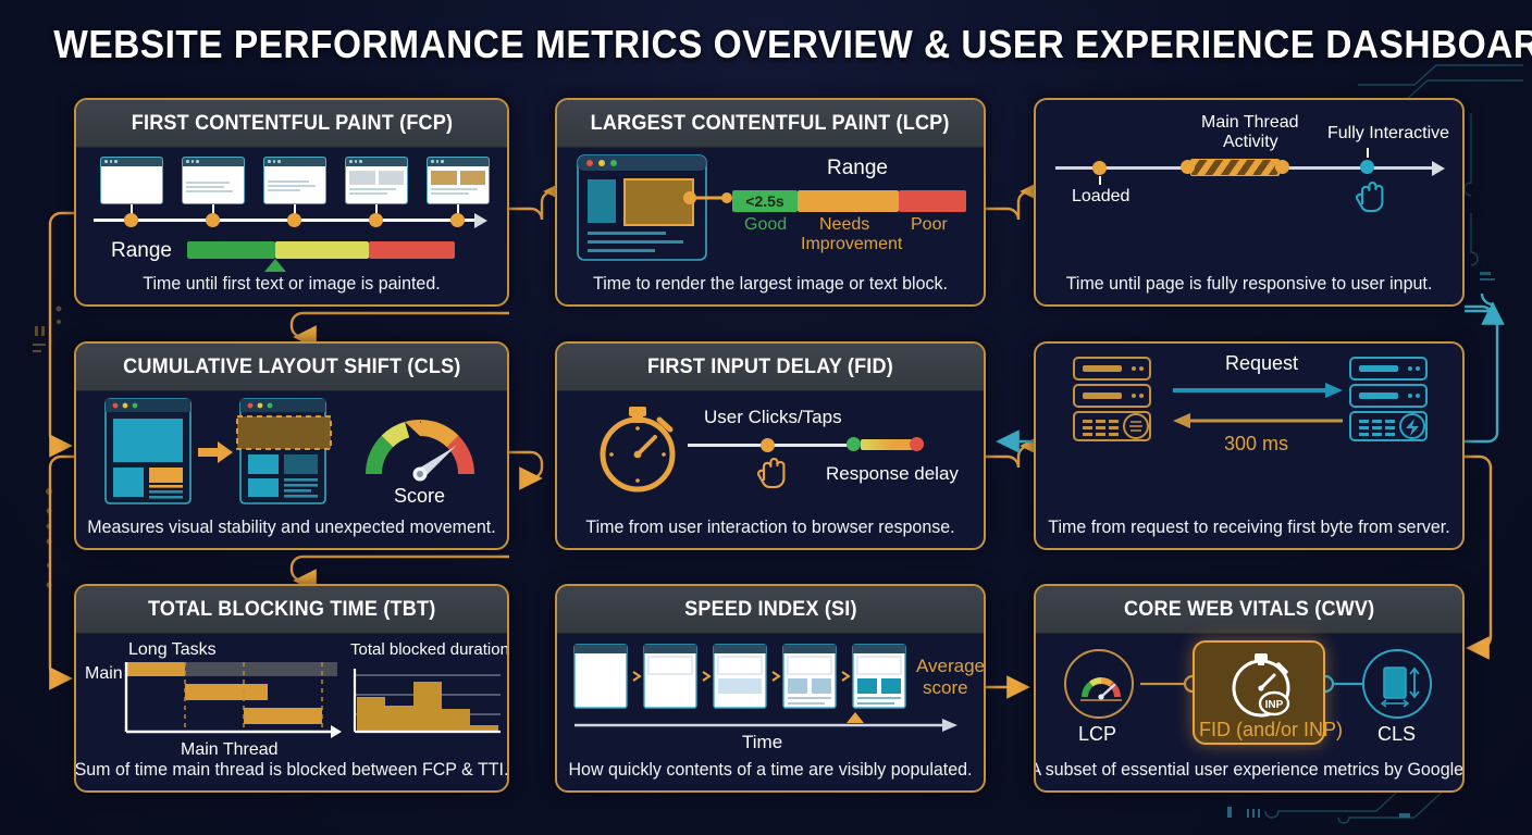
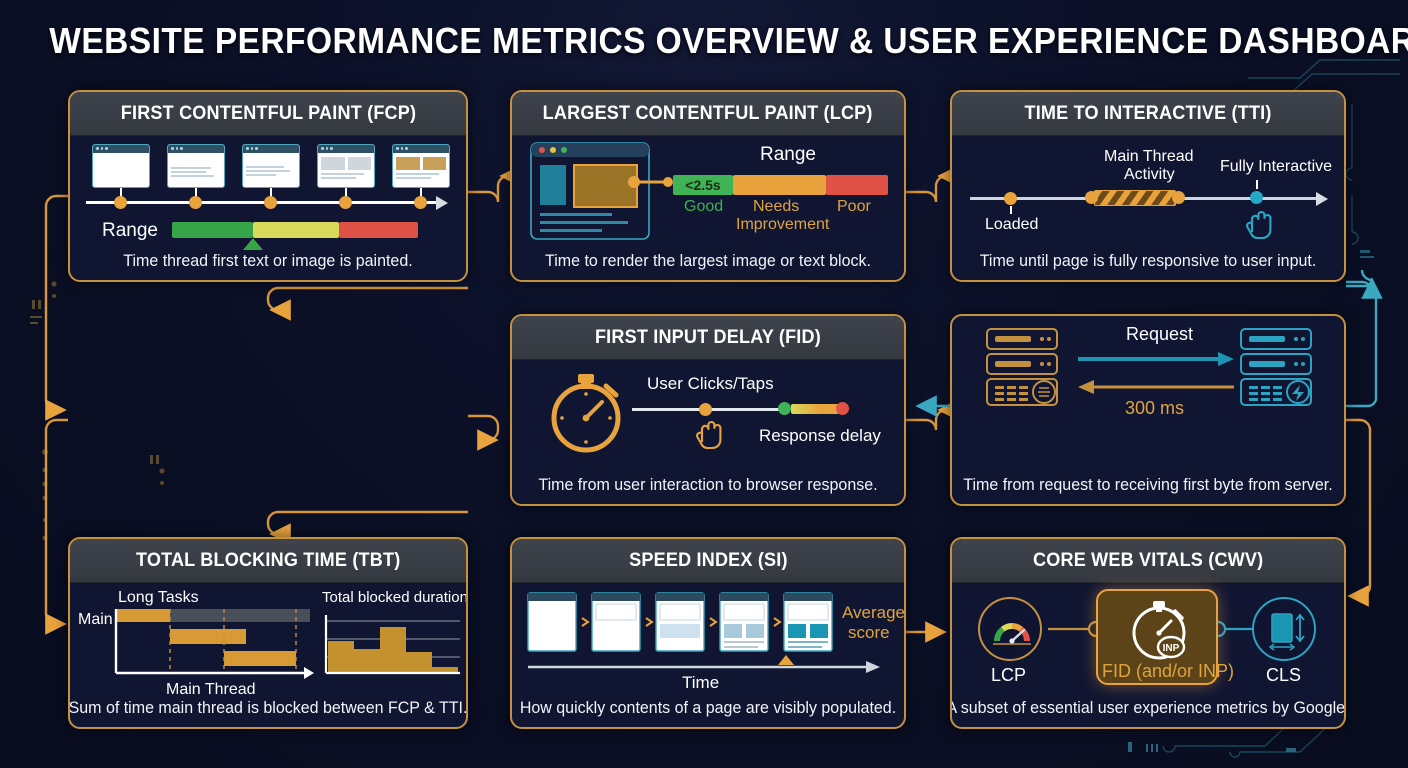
  WEBSITE PERFORMANCE METRICS OVERVIEW & USER EXPERIENCE DASHBOAR
  FIRST CONTENTFUL PAINT (FCP)
  Range
- Time until first text or image is painted.
+ Time thread first text or image is painted.
  LARGEST CONTENTFUL PAINT (LCP)
  Range
  <2.5s
  Good
  Needs
  Improvement
  Poor
  Time to render the largest image or text block.
+ TIME TO INTERACTIVE (TTI)
  Main Thread
  Activity
  Fully Interactive
  Loaded
  Time until page is fully responsive to user input.
- CUMULATIVE LAYOUT SHIFT (CLS)
- Score
- Measures visual stability and unexpected movement.
  FIRST INPUT DELAY (FID)
  User Clicks/Taps
  Response delay
  Time from user interaction to browser response.
  Request
  300 ms
  Time from request to receiving first byte from server.
  TOTAL BLOCKING TIME (TBT)
  Long Tasks
  Main
  Main Thread
  Total blocked duration
  Sum of time main thread is blocked between FCP & TTI.
  SPEED INDEX (SI)
  Average
  score
  Time
- How quickly contents of a time are visibly populated.
+ How quickly contents of a page are visibly populated.
  CORE WEB VITALS (CWV)
  LCP
  INP
  FID (and/or INP)
  CLS
  A subset of essential user experience metrics by Google
